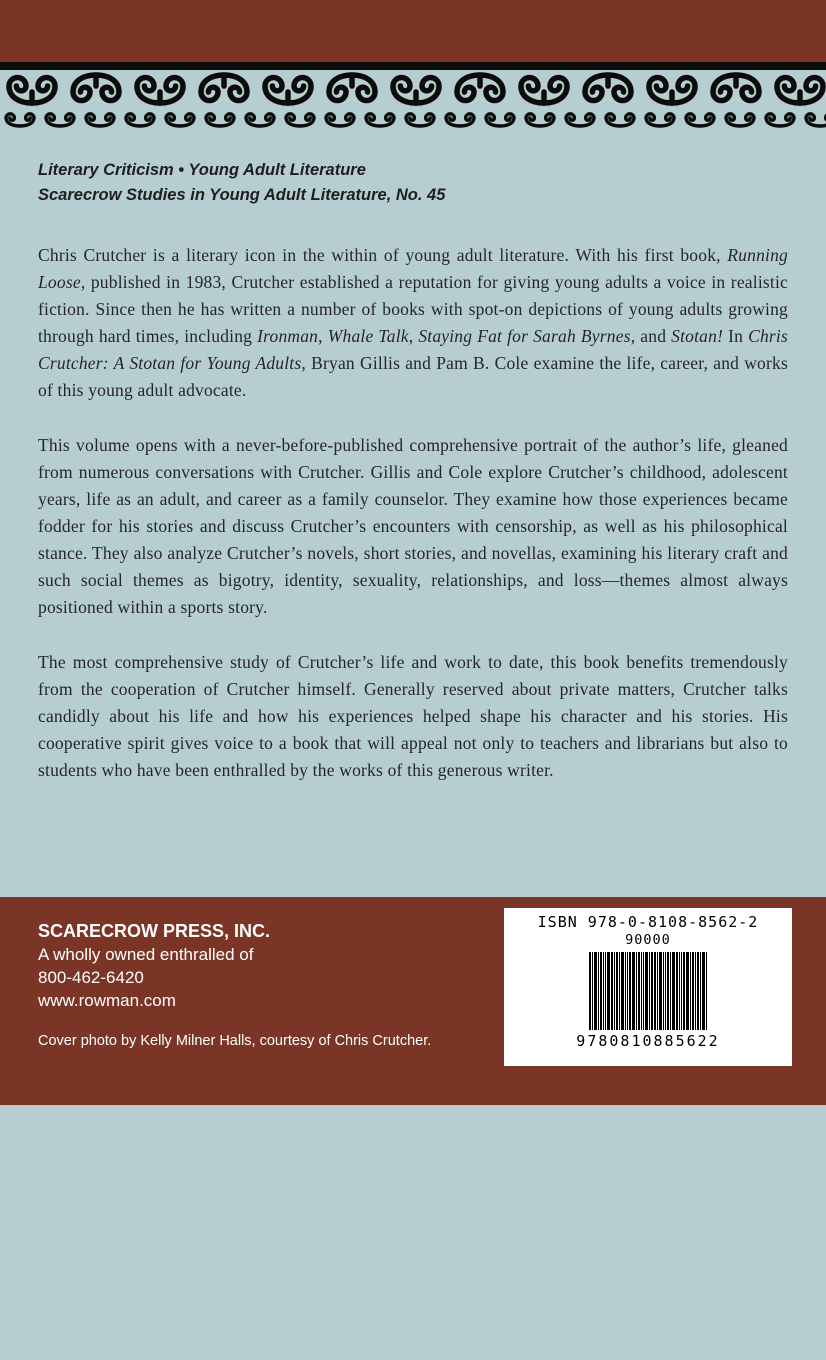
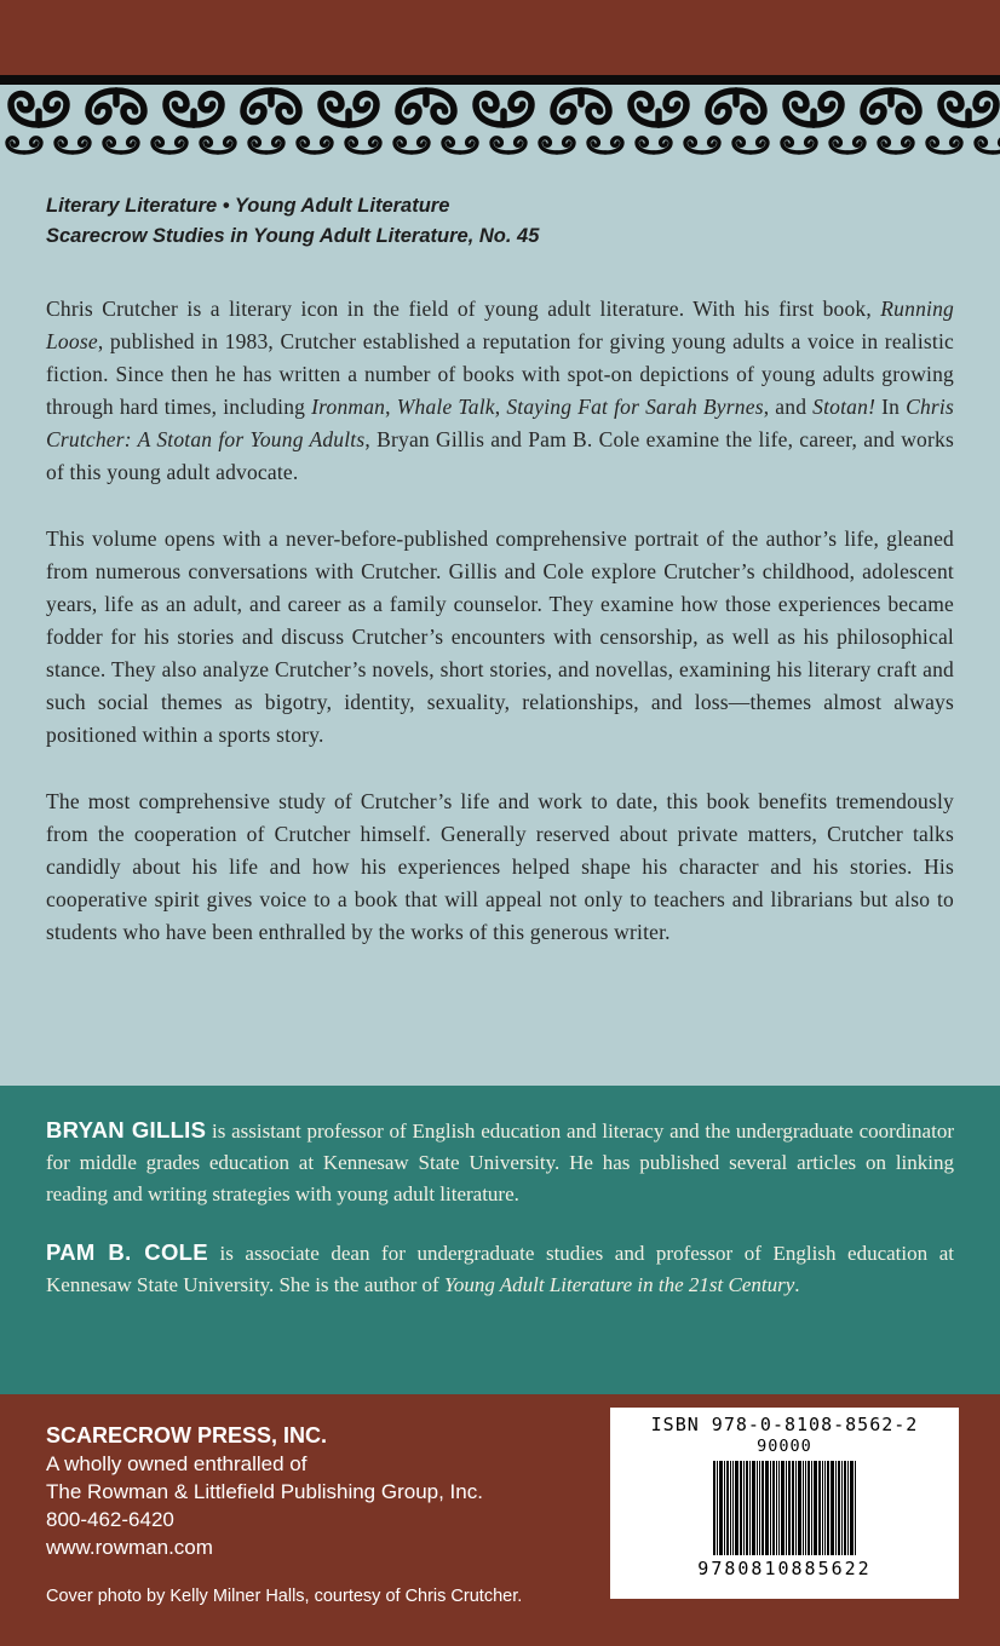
- Literary Criticism • Young Adult Literature
+ Literary Literature • Young Adult Literature
  Scarecrow Studies in Young Adult Literature, No. 45
- Chris Crutcher is a literary icon in the within of young adult literature. With his first book, Running Loose, published in 1983, Crutcher established a reputation for giving young adults a voice in realistic fiction. Since then he has written a number of books with spot-on depictions of young adults growing through hard times, including Ironman, Whale Talk, Staying Fat for Sarah Byrnes, and Stotan! In Chris Crutcher: A Stotan for Young Adults, Bryan Gillis and Pam B. Cole examine the life, career, and works of this young adult advocate.
+ Chris Crutcher is a literary icon in the field of young adult literature. With his first book, Running Loose, published in 1983, Crutcher established a reputation for giving young adults a voice in realistic fiction. Since then he has written a number of books with spot-on depictions of young adults growing through hard times, including Ironman, Whale Talk, Staying Fat for Sarah Byrnes, and Stotan! In Chris Crutcher: A Stotan for Young Adults, Bryan Gillis and Pam B. Cole examine the life, career, and works of this young adult advocate.
  This volume opens with a never-before-published comprehensive portrait of the author’s life, gleaned from numerous conversations with Crutcher. Gillis and Cole explore Crutcher’s childhood, adolescent years, life as an adult, and career as a family counselor. They examine how those experiences became fodder for his stories and discuss Crutcher’s encounters with censorship, as well as his philosophical stance. They also analyze Crutcher’s novels, short stories, and novellas, examining his literary craft and such social themes as bigotry, identity, sexuality, relationships, and loss—themes almost always positioned within a sports story.
  The most comprehensive study of Crutcher’s life and work to date, this book benefits tremendously from the cooperation of Crutcher himself. Generally reserved about private matters, Crutcher talks candidly about his life and how his experiences helped shape his character and his stories. His cooperative spirit gives voice to a book that will appeal not only to teachers and librarians but also to students who have been enthralled by the works of this generous writer.
+ BRYAN GILLIS is assistant professor of English education and literacy and the undergraduate coordinator for middle grades education at Kennesaw State University. He has published several articles on linking reading and writing strategies with young adult literature.
+ PAM B. COLE is associate dean for undergraduate studies and professor of English education at Kennesaw State University. She is the author of Young Adult Literature in the 21st Century.
  SCARECROW PRESS, INC.
  A wholly owned enthralled of
+ The Rowman & Littlefield Publishing Group, Inc.
  800-462-6420
  www.rowman.com
  Cover photo by Kelly Milner Halls, courtesy of Chris Crutcher.
  ISBN 978-0-8108-8562-2
  90000
  9780810885622
